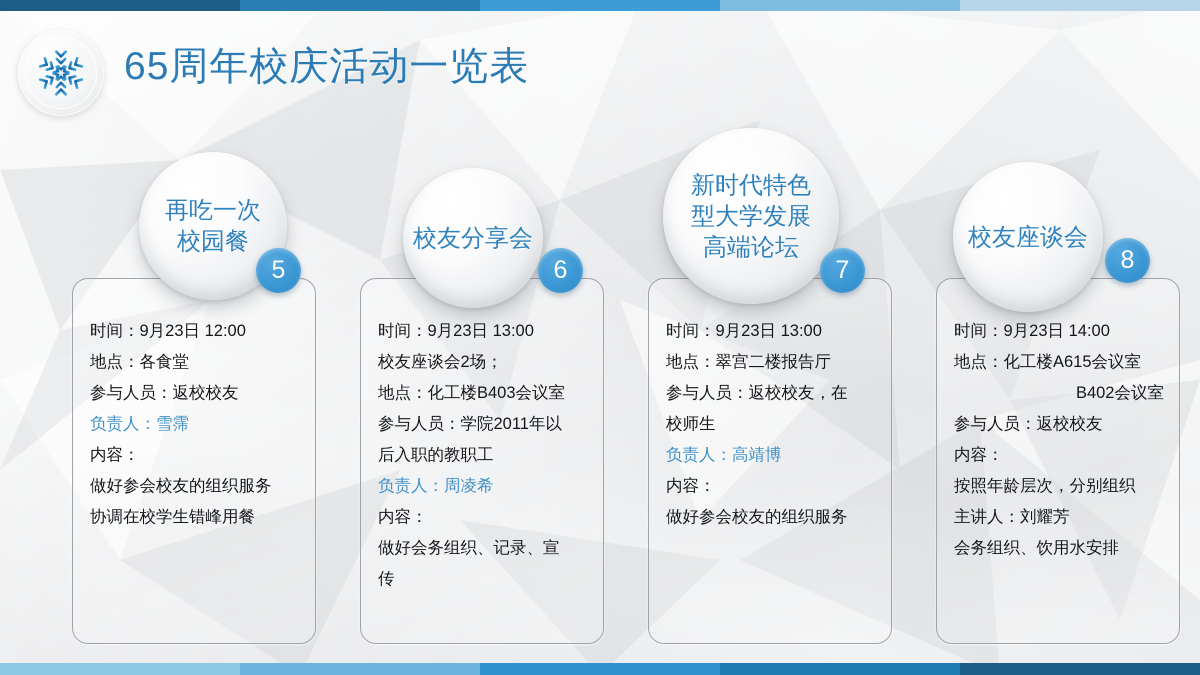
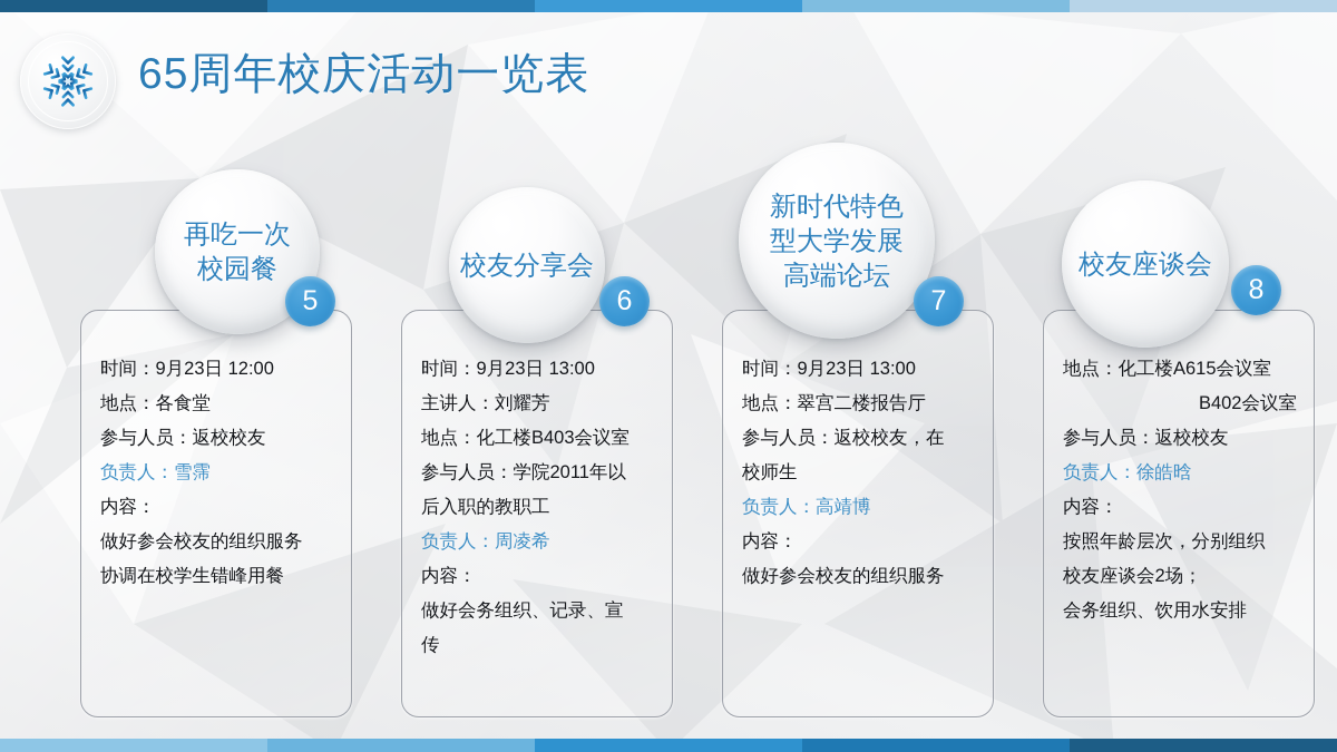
  65周年校庆活动一览表
  时间：9月23日 12:00
  地点：各食堂
  参与人员：返校校友
  负责人：雪霈
  内容：
  做好参会校友的组织服务
  协调在校学生错峰用餐
  时间：9月23日 13:00
- 校友座谈会2场；
+ 主讲人：刘耀芳
  地点：化工楼B403会议室
  参与人员：学院2011年以
  后入职的教职工
  负责人：周凌希
  内容：
  做好会务组织、记录、宣
  传
  时间：9月23日 13:00
  地点：翠宫二楼报告厅
  参与人员：返校校友，在
  校师生
  负责人：高靖博
  内容：
  做好参会校友的组织服务
- 时间：9月23日 14:00
  地点：化工楼A615会议室
  B402会议室
  参与人员：返校校友
+ 负责人：徐皓晗
  内容：
  按照年龄层次，分别组织
- 主讲人：刘耀芳
+ 校友座谈会2场；
  会务组织、饮用水安排
  再吃一次
  校园餐
  校友分享会
  新时代特色
  型大学发展
  高端论坛
  校友座谈会
  5
  6
  7
  8
